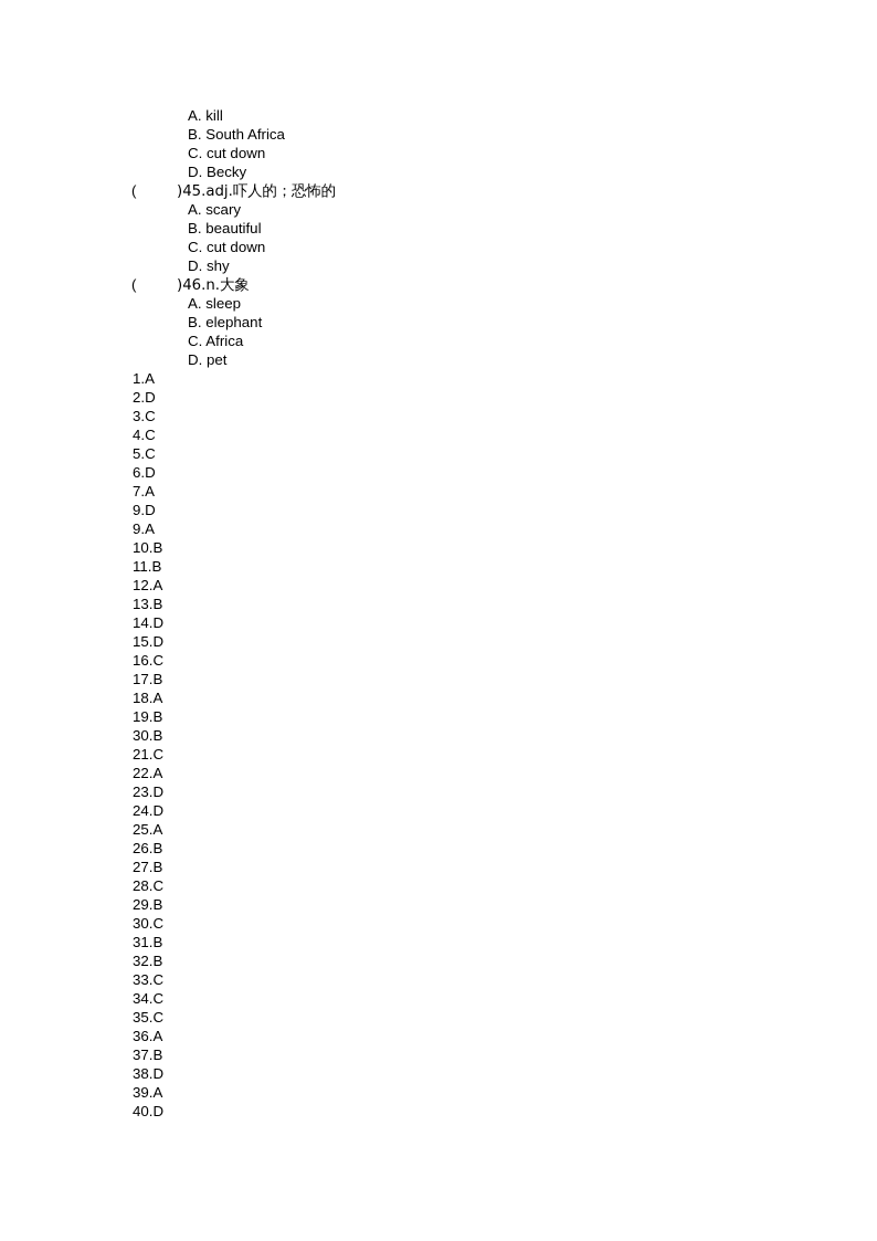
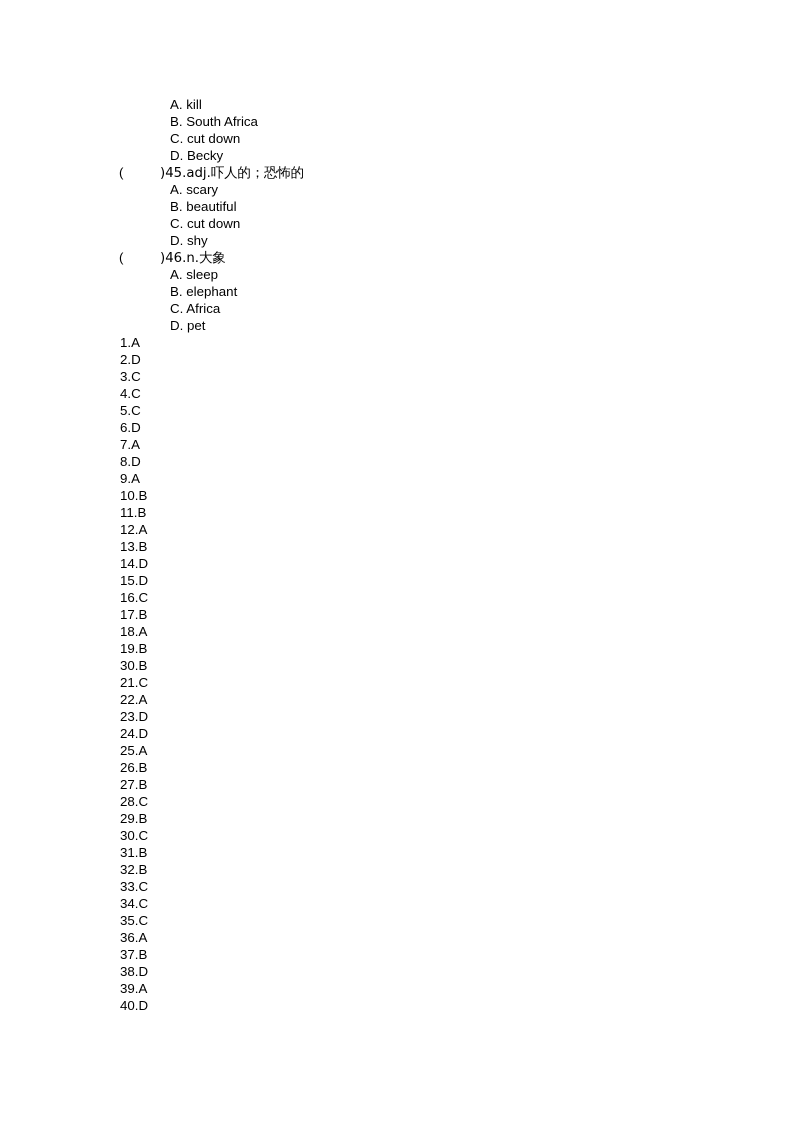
  A. kill
  B. South Africa
  C. cut down
  D. Becky
  ( )45.adj.吓人的；恐怖的
  A. scary
  B. beautiful
  C. cut down
  D. shy
  ( )46.n.大象
  A. sleep
  B. elephant
  C. Africa
  D. pet
  1.A
  2.D
  3.C
  4.C
  5.C
  6.D
  7.A
- 9.D
+ 8.D
  9.A
  10.B
  11.B
  12.A
  13.B
  14.D
  15.D
  16.C
  17.B
  18.A
  19.B
  30.B
  21.C
  22.A
  23.D
  24.D
  25.A
  26.B
  27.B
  28.C
  29.B
  30.C
  31.B
  32.B
  33.C
  34.C
  35.C
  36.A
  37.B
  38.D
  39.A
  40.D
